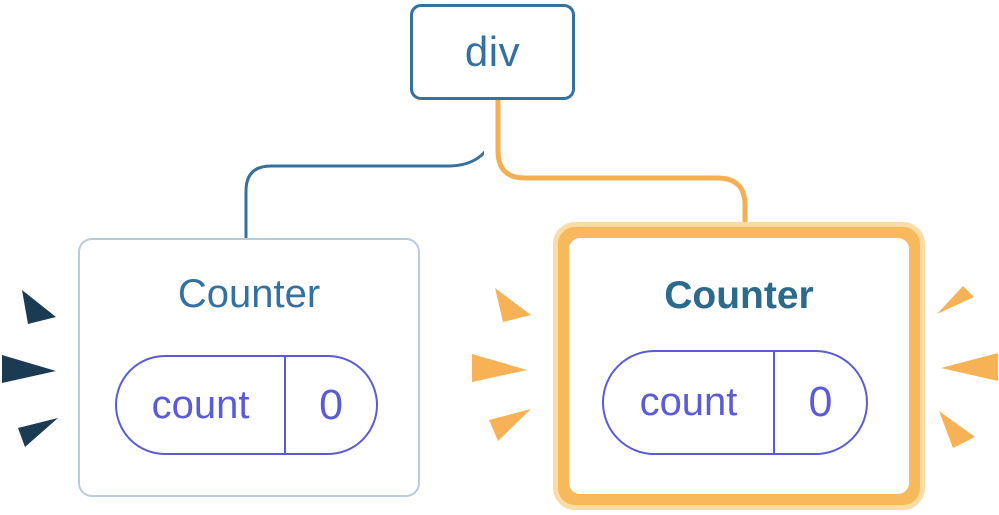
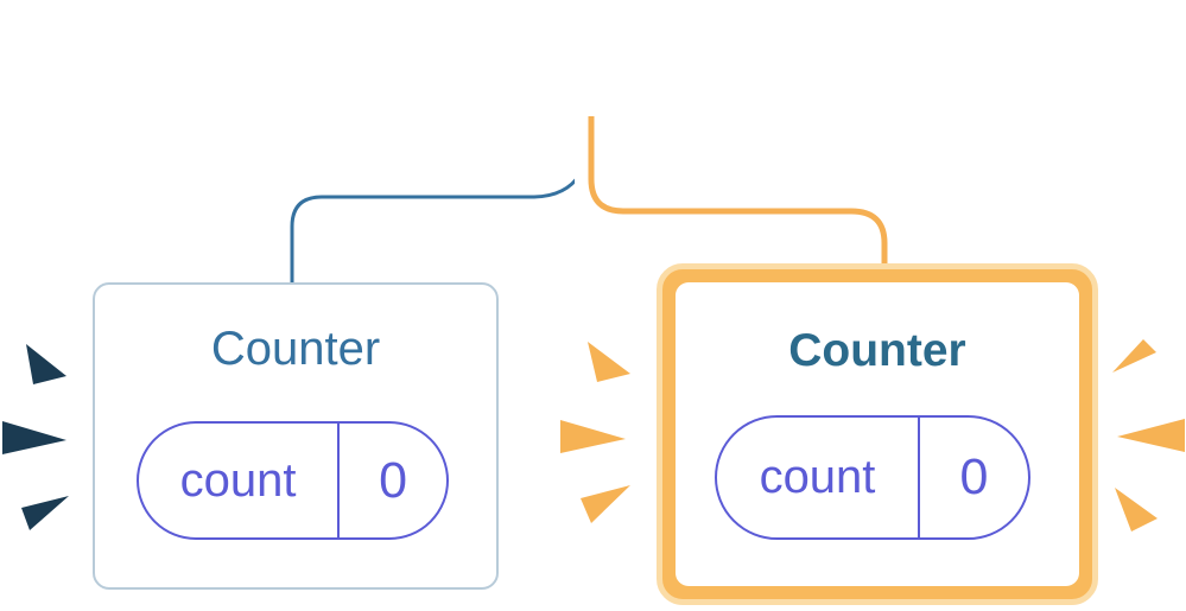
- div
  Counter
  count
  0
  Counter
  count
  0
